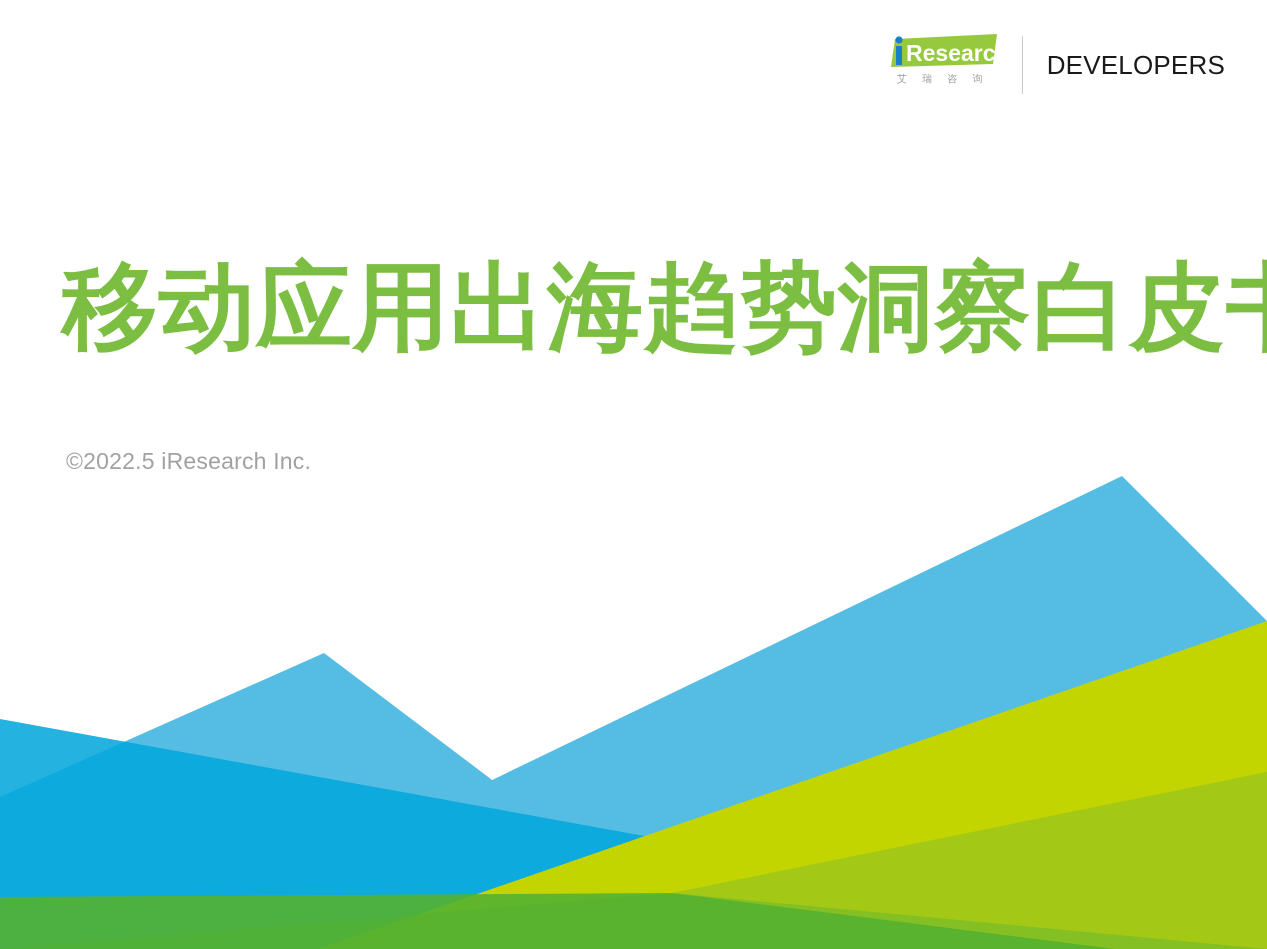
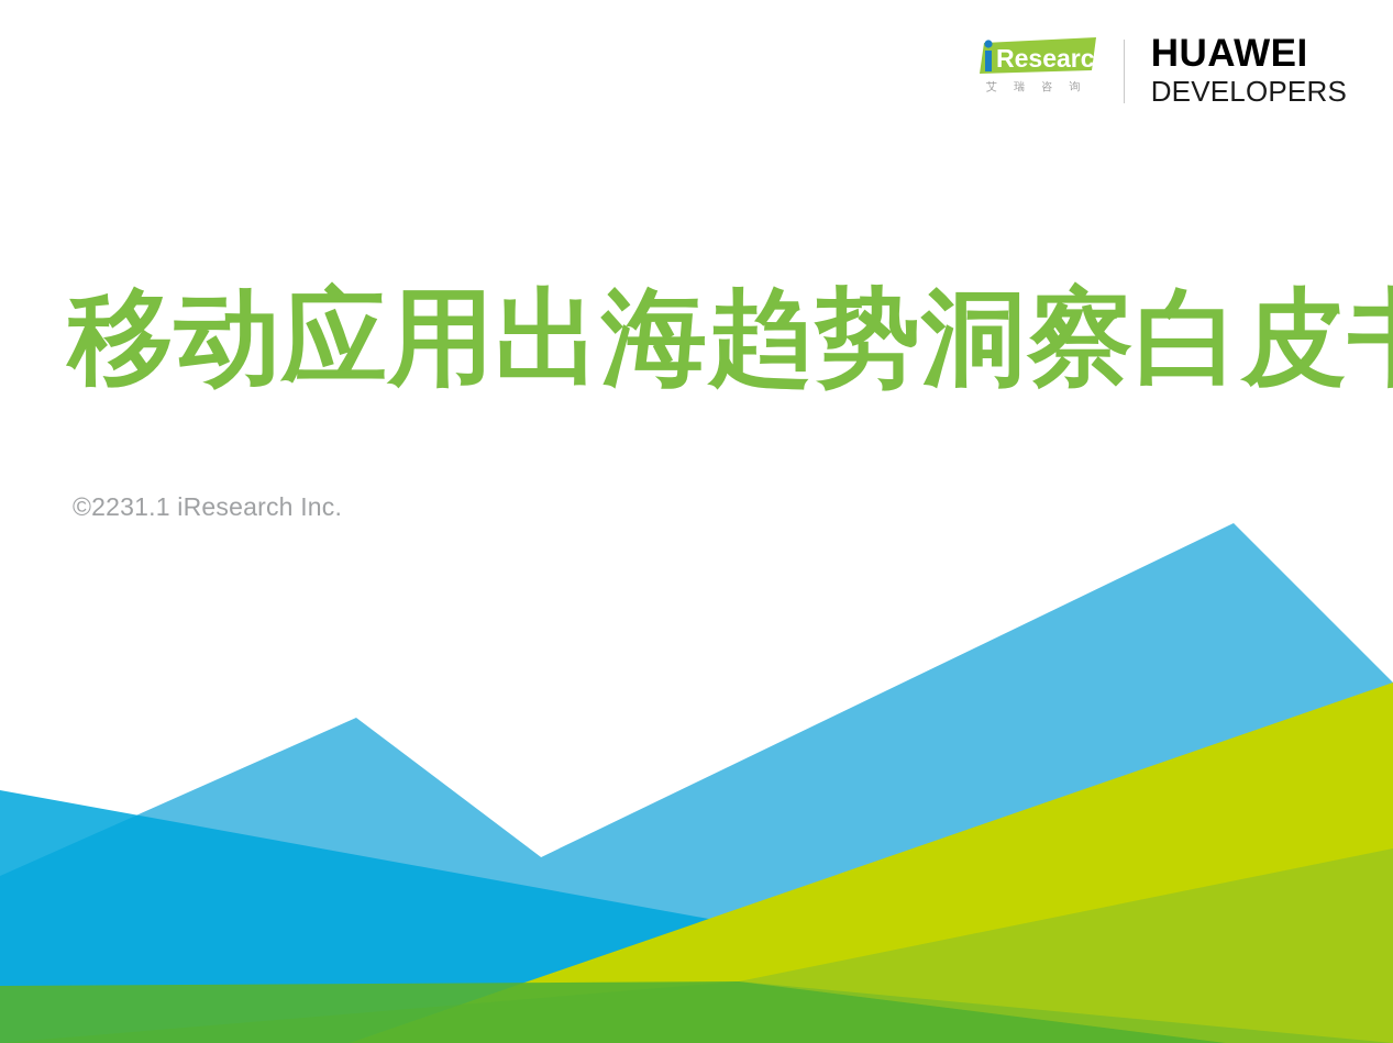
  Researc
  艾 瑞 咨 询
+ HUAWEI
  DEVELOPERS
  移动应用出海趋势洞察白皮
- ©2022.5 iResearch Inc.
+ ©2231.1 iResearch Inc.
